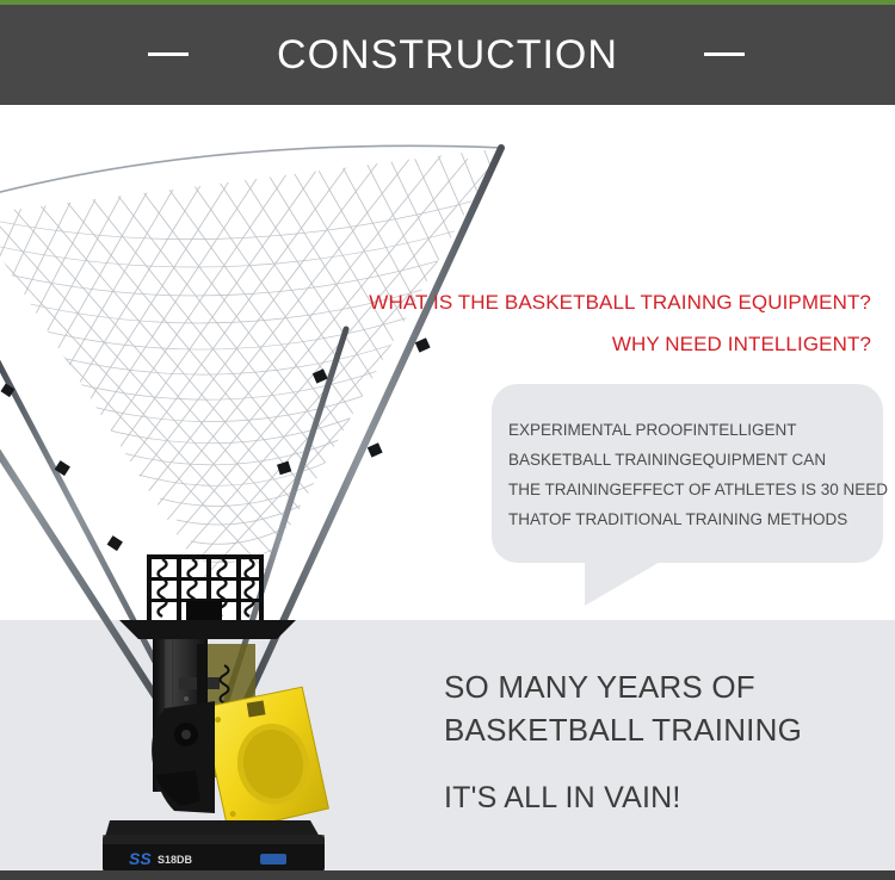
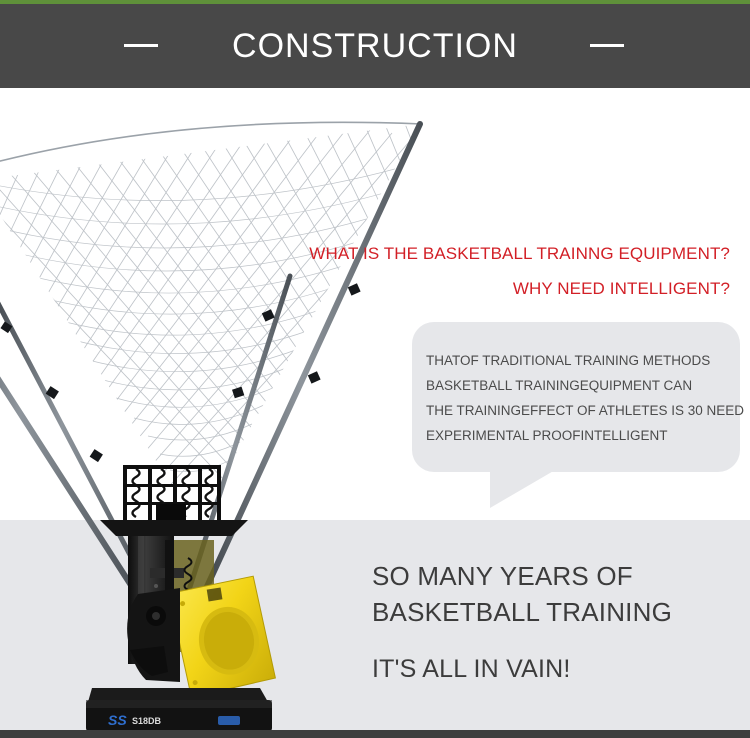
  CONSTRUCTION
  SS
  S18DB
  WHAT IS THE BASKETBALL TRAINNG EQUIPMENT?
  WHY NEED INTELLIGENT?
- EXPERIMENTAL PROOFINTELLIGENT
+ THATOF TRADITIONAL TRAINING METHODS
  BASKETBALL TRAININGEQUIPMENT CAN
  THE TRAININGEFFECT OF ATHLETES IS 30 NEED
- THATOF TRADITIONAL TRAINING METHODS
+ EXPERIMENTAL PROOFINTELLIGENT
  SO MANY YEARS OF
  BASKETBALL TRAINING
  IT'S ALL IN VAIN!
